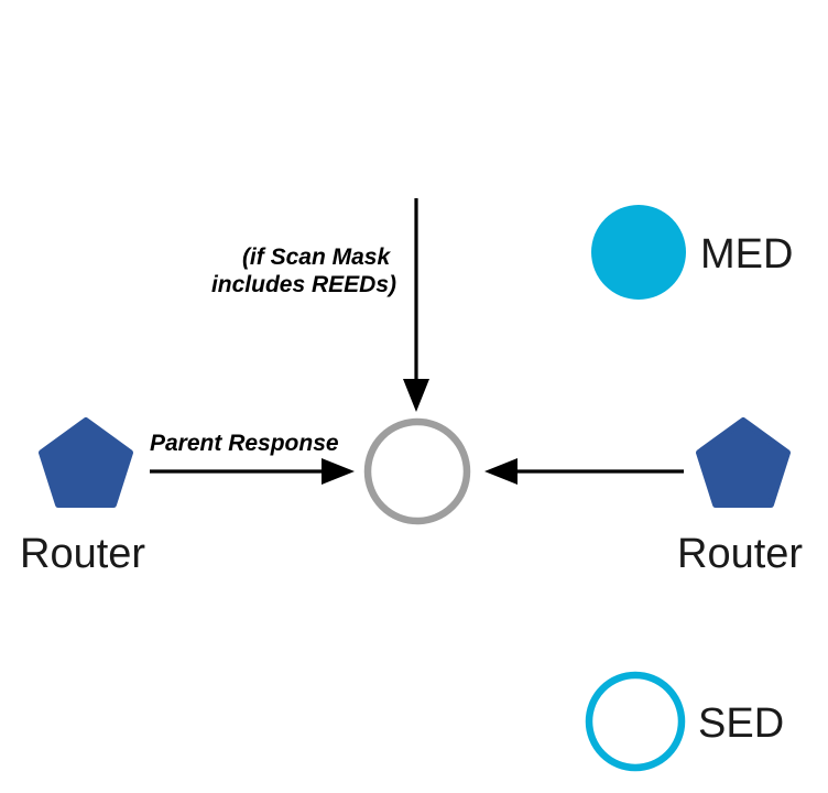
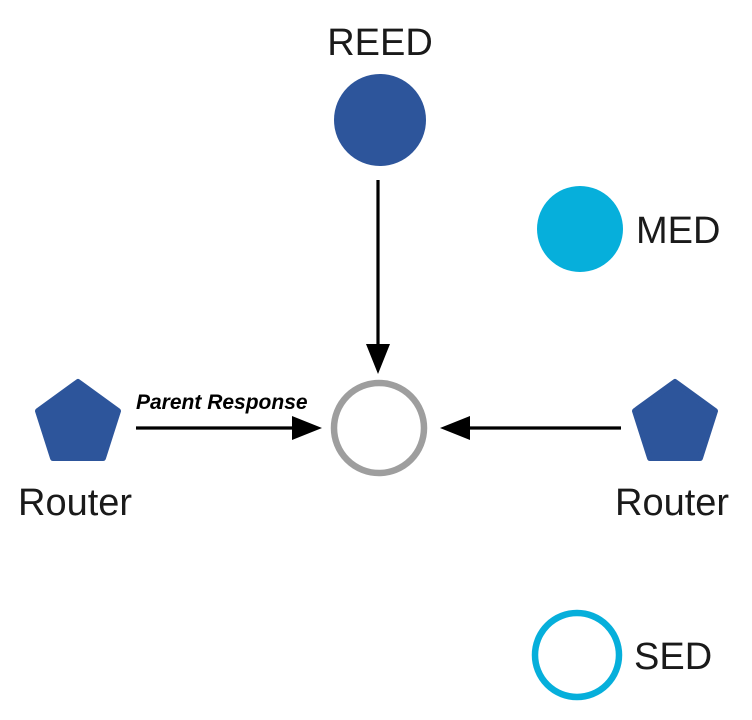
- (if Scan Mask includes REEDs)
  Parent Response
+ REED
  MED
  SED
  Router
  Router
